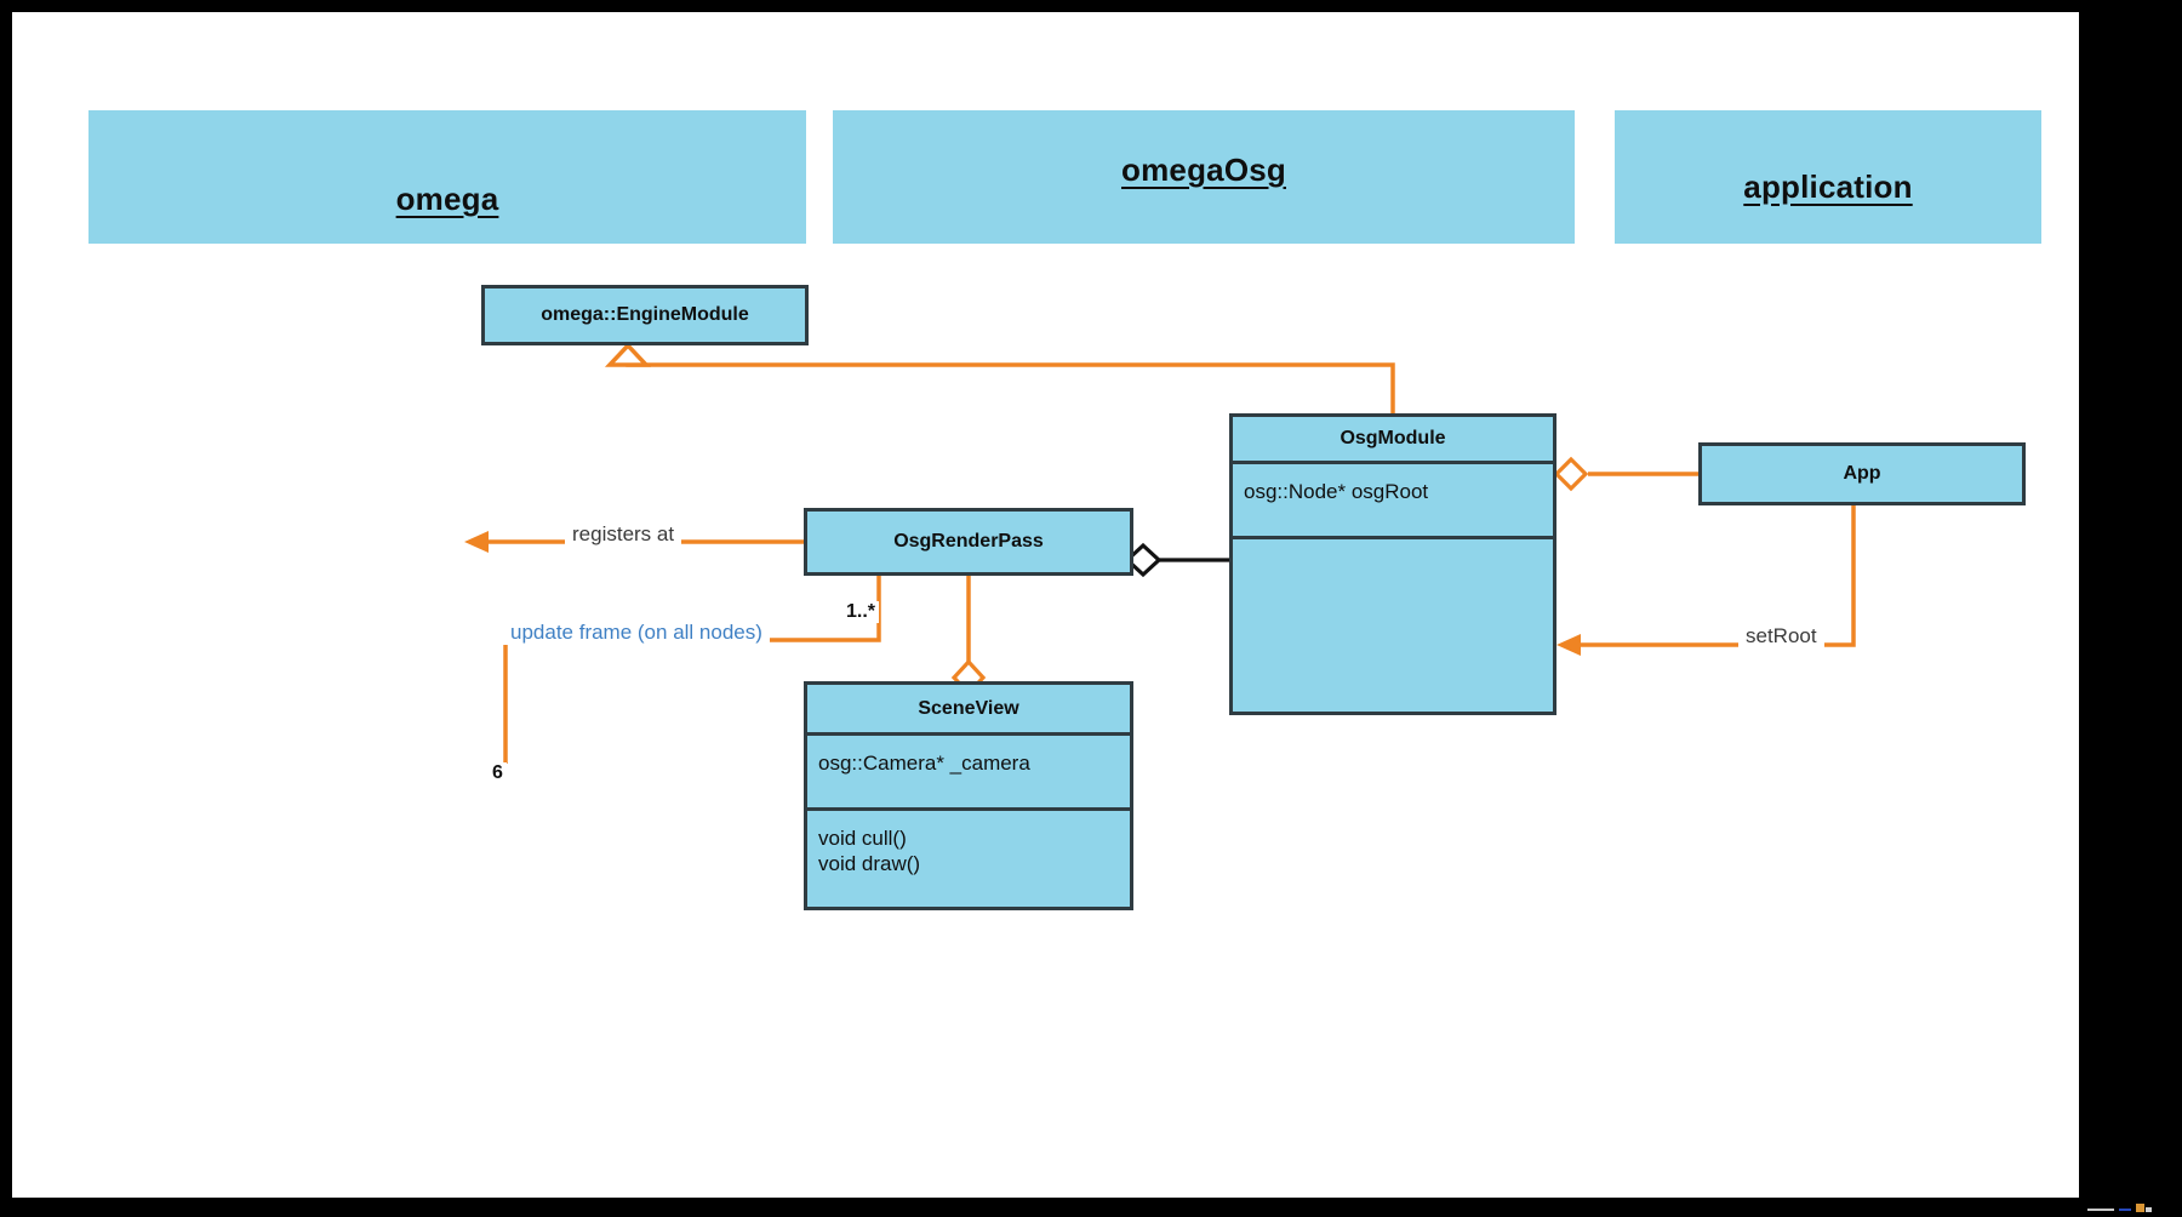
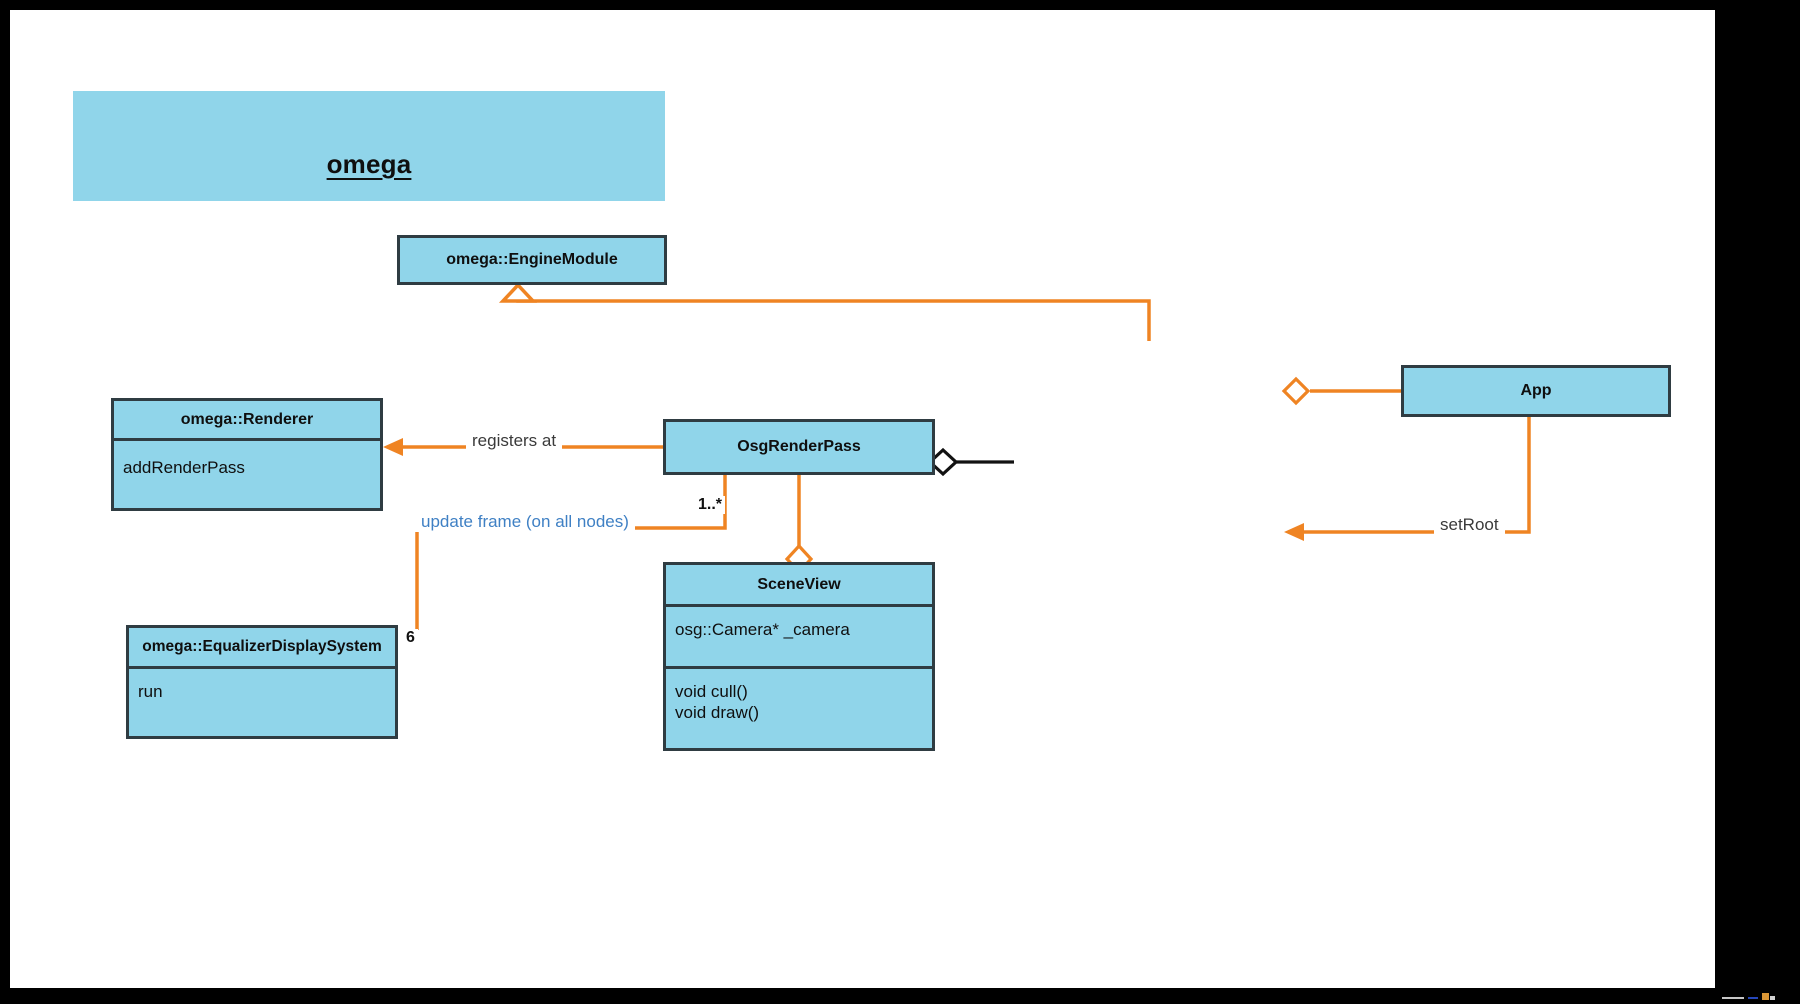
  omega
- omegaOsg
- application
  omega::EngineModule
+ omega::Renderer
+ addRenderPass
+ omega::EqualizerDisplaySystem
+ run
  OsgRenderPass
  SceneView
  osg::Camera* _camera
  void cull()
  void draw()
- OsgModule
- osg::Node* osgRoot
  App
  registers at
  update frame (on all nodes)
  setRoot
  1..*
  6
